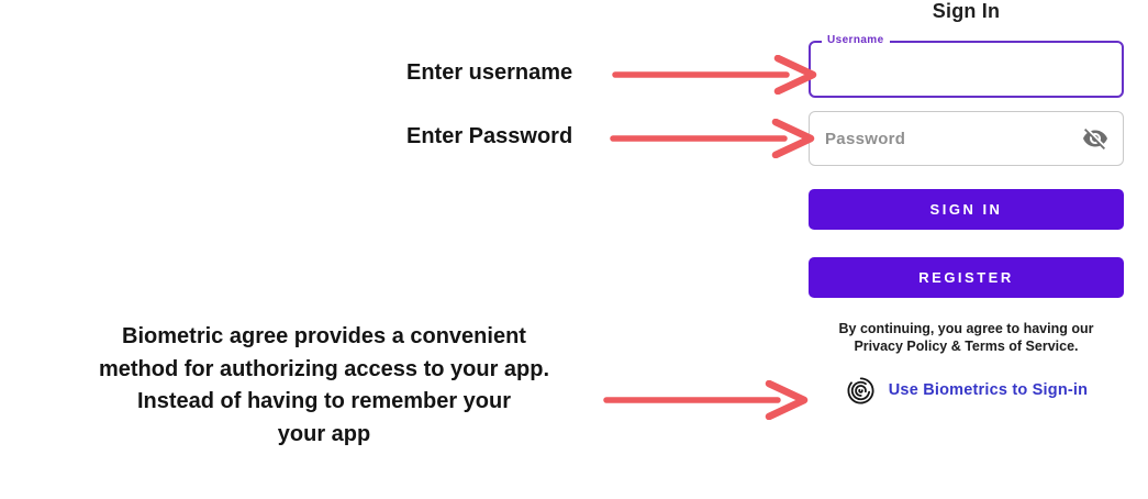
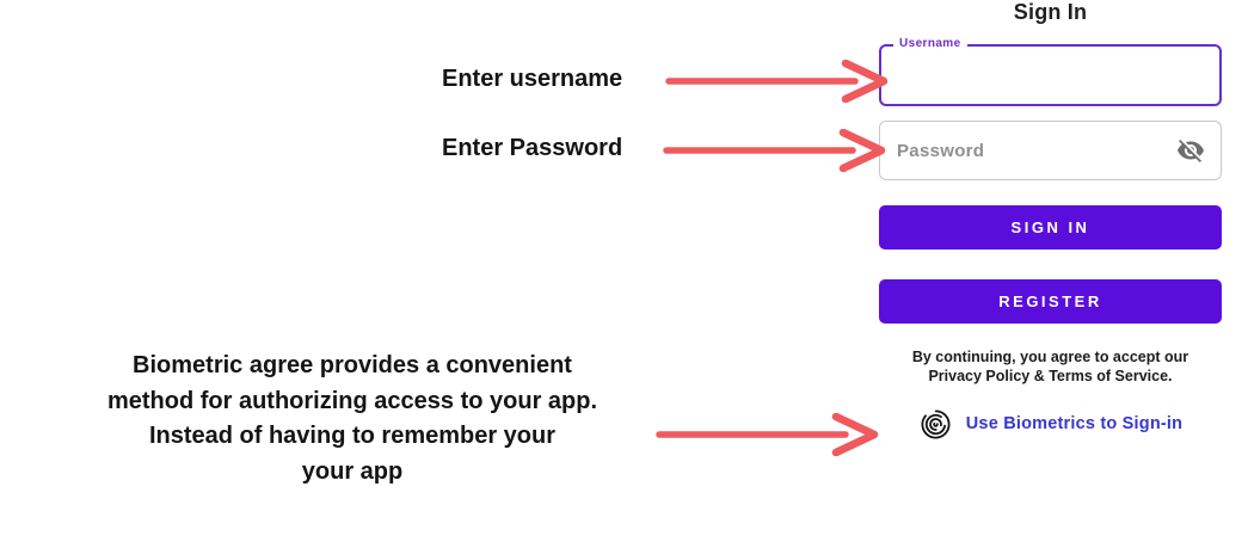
  Sign In
  Username
  Password
  SIGN IN
  REGISTER
- By continuing, you agree to having our
+ By continuing, you agree to accept our
  Privacy Policy & Terms of Service.
  Use Biometrics to Sign-in
  Enter username
  Enter Password
  Biometric agree provides a convenient
  method for authorizing access to your app.
  Instead of having to remember your
  your app
